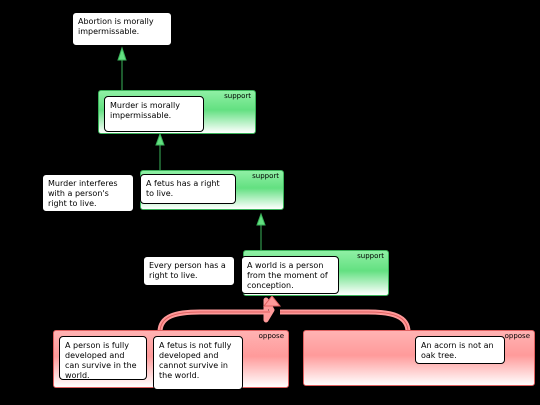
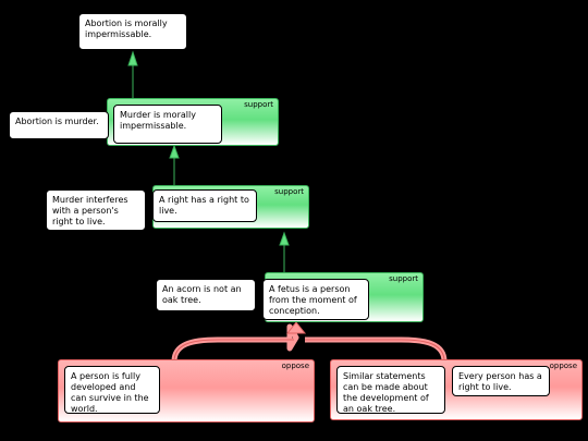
  Abortion is morally impermissable.
  support
+ Abortion is murder.
  Murder is morally impermissable.
  support
  Murder interferes with a person's right to live.
- A fetus has a right to live.
+ A right has a right to live.
  support
- Every person has a right to live.
+ An acorn is not an oak tree.
- A world is a person from the moment of conception.
+ A fetus is a person from the moment of conception.
  oppose
  A person is fully developed and can survive in the world.
- A fetus is not fully developed and cannot survive in the world.
  oppose
+ Similar statements can be made about the development of an oak tree.
- An acorn is not an oak tree.
+ Every person has a right to live.
